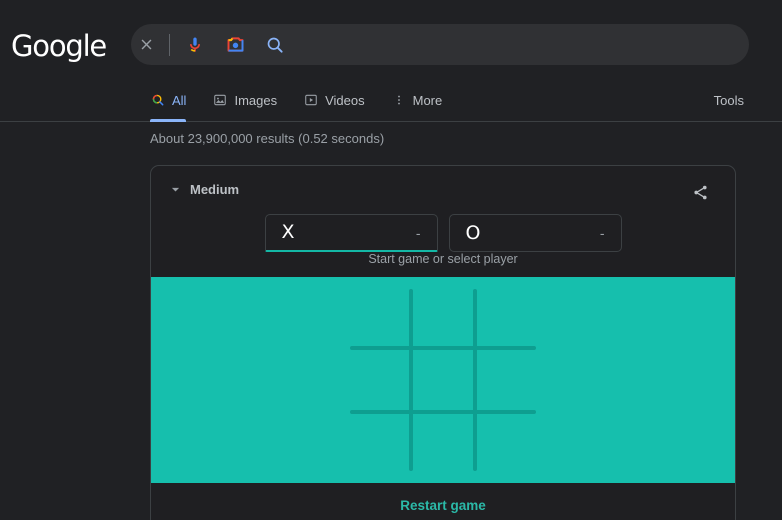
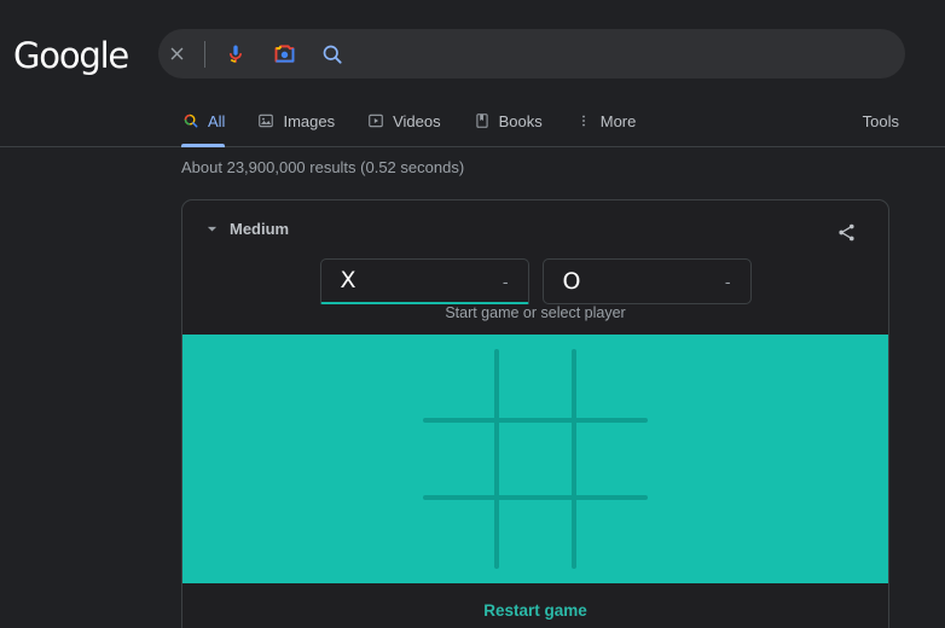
  Google
  All
  Images
  Videos
+ Books
  More
  Tools
  About 23,900,000 results (0.52 seconds)
  Medium
  X
  -
  O
  -
  Start game or select player
  Restart game
